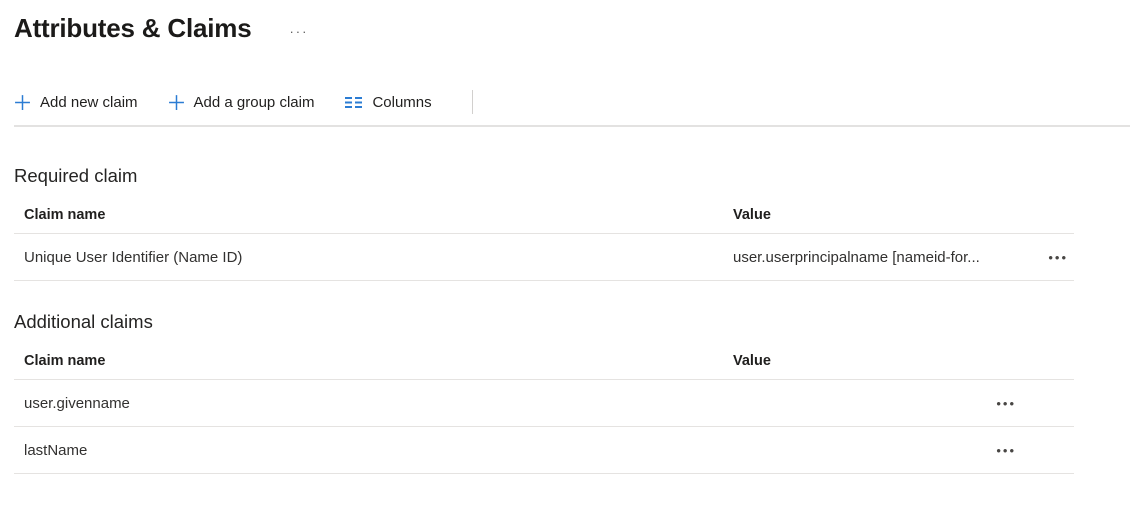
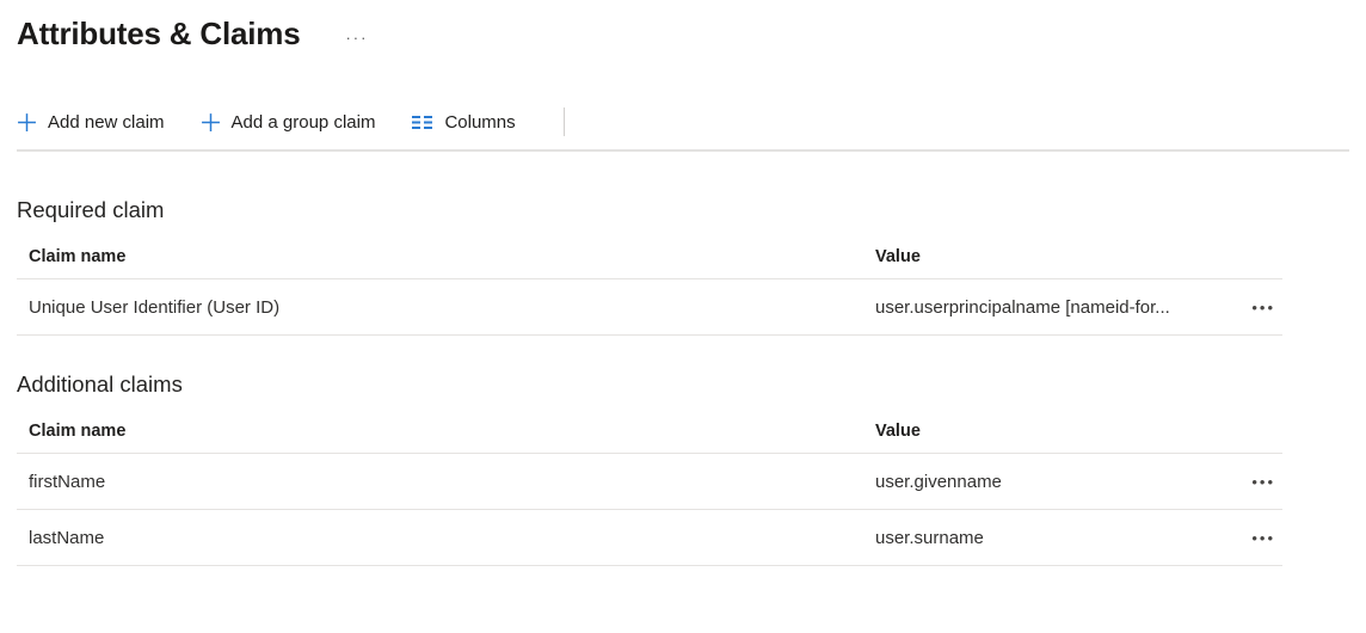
  Attributes & Claims
  ···
  Add new claim
  Add a group claim
  Columns
  Required claim
  Claim name
  Value
- Unique User Identifier (Name ID)
+ Unique User Identifier (User ID)
  user.userprincipalname [nameid-for...
  •••
  Additional claims
  Claim name
  Value
+ firstName
  user.givenname
  •••
  lastName
+ user.surname
  •••
